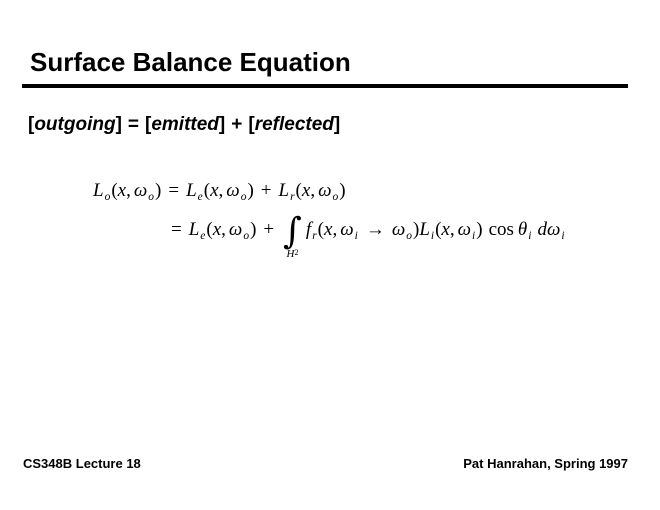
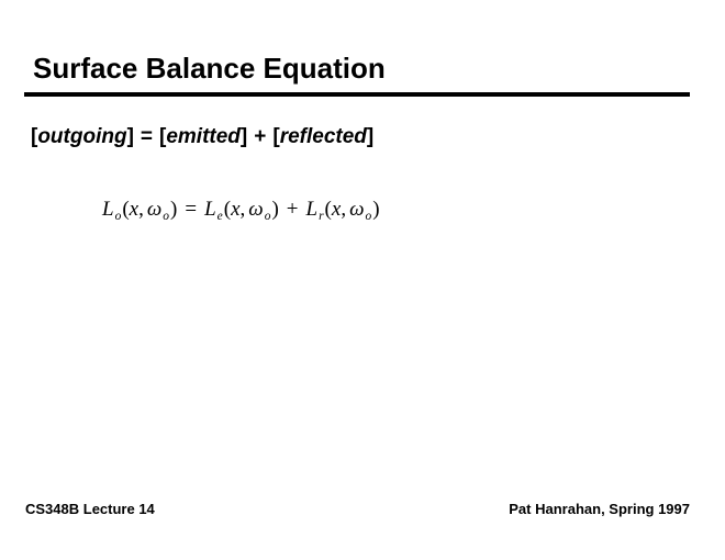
  Surface Balance Equation
  [outgoing] = [emitted] + [reflected]
  Lo(x, ωo) = Le(x, ωo) + Lr(x, ωo)
- = Le(x, ωo) +
- ∫
- H2
- fr(x, ωi→ ωo)Li(x, ωi) cos θidωi
- CS348B Lecture 18
+ CS348B Lecture 14
  Pat Hanrahan, Spring 1997
